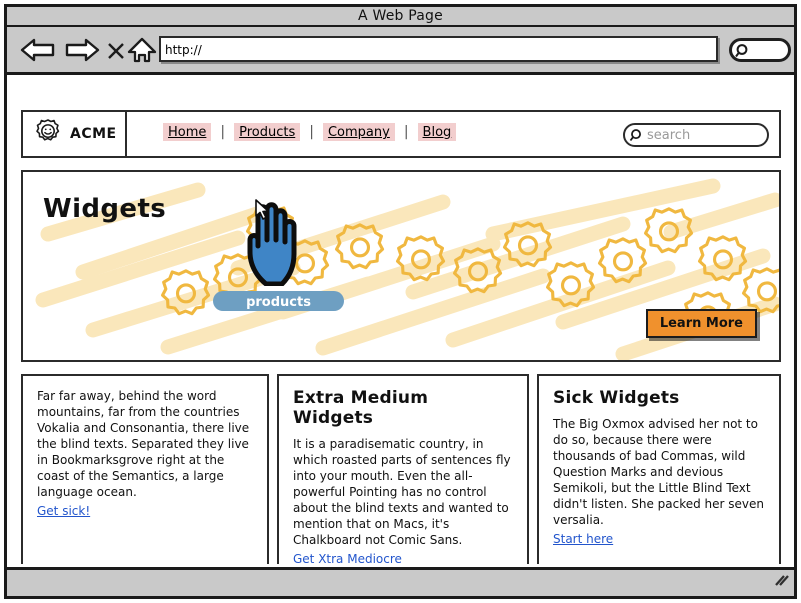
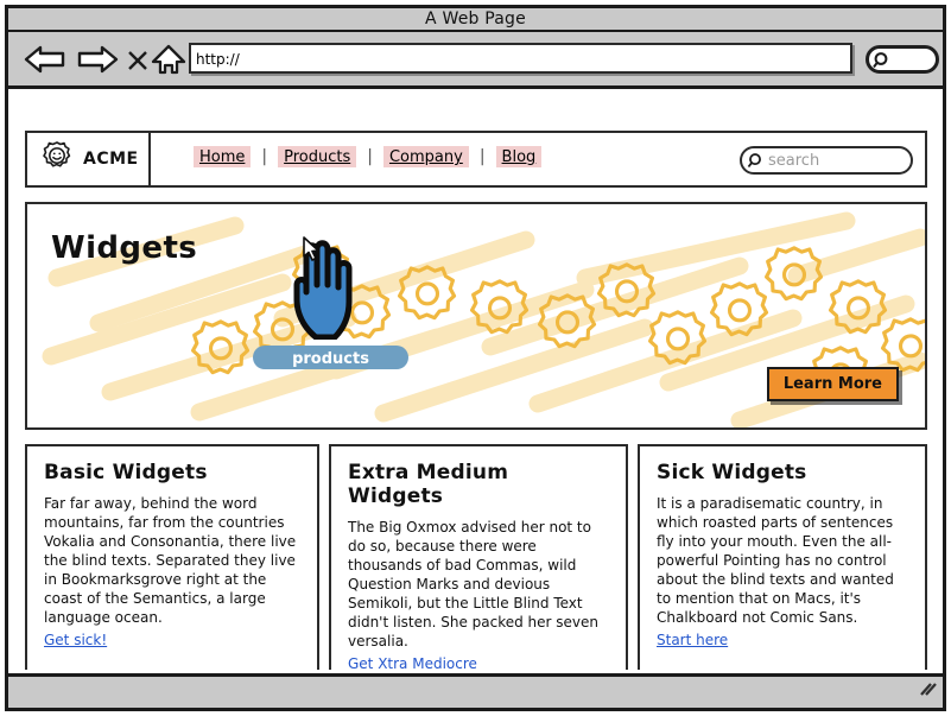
  A Web Page
  http://
  ACME
  Home
  |
  Products
  |
  Company
  |
  Blog
  search
  Widgets
  Learn More
+ Basic Widgets
  Far far away, behind the word mountains, far from the countries Vokalia and Consonantia, there live the blind texts. Separated they live in Bookmarksgrove right at the coast of the Semantics, a large language ocean.
  Get sick!
  Extra Medium Widgets
- It is a paradisematic country, in which roasted parts of sentences fly into your mouth. Even the all-powerful Pointing has no control about the blind texts and wanted to mention that on Macs, it's Chalkboard not Comic Sans.
+ The Big Oxmox advised her not to do so, because there were thousands of bad Commas, wild Question Marks and devious Semikoli, but the Little Blind Text didn't listen. She packed her seven versalia.
  Get Xtra Mediocre
  Sick Widgets
- The Big Oxmox advised her not to do so, because there were thousands of bad Commas, wild Question Marks and devious Semikoli, but the Little Blind Text didn't listen. She packed her seven versalia.
+ It is a paradisematic country, in which roasted parts of sentences fly into your mouth. Even the all-powerful Pointing has no control about the blind texts and wanted to mention that on Macs, it's Chalkboard not Comic Sans.
  Start here
  products
